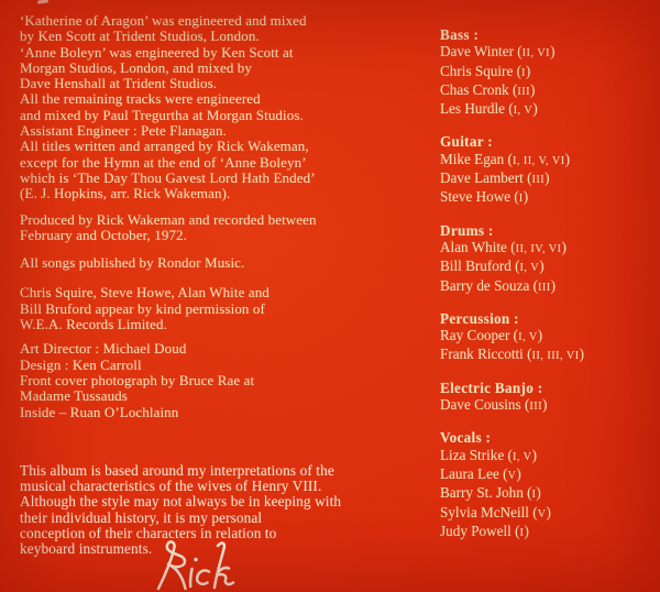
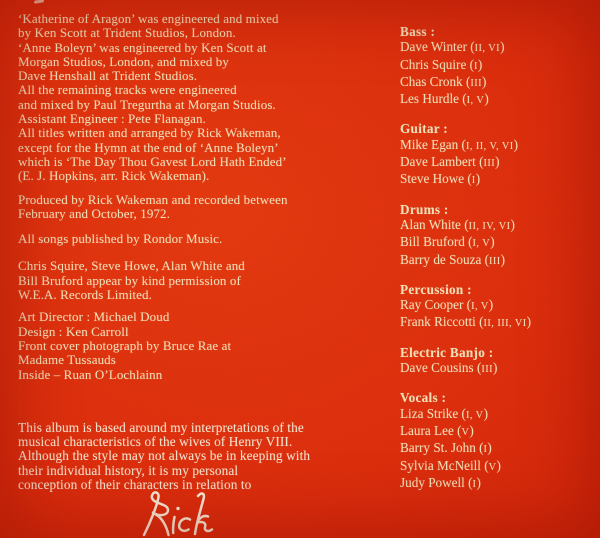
  ‘Katherine of Aragon’ was engineered and mixed
  by Ken Scott at Trident Studios, London.
  ‘Anne Boleyn’ was engineered by Ken Scott at
  Morgan Studios, London, and mixed by
  Dave Henshall at Trident Studios.
  All the remaining tracks were engineered
  and mixed by Paul Tregurtha at Morgan Studios.
  Assistant Engineer : Pete Flanagan.
  All titles written and arranged by Rick Wakeman,
  except for the Hymn at the end of ‘Anne Boleyn’
  which is ‘The Day Thou Gavest Lord Hath Ended’
  (E. J. Hopkins, arr. Rick Wakeman).
  Produced by Rick Wakeman and recorded between
  February and October, 1972.
  All songs published by Rondor Music.
  Chris Squire, Steve Howe, Alan White and
  Bill Bruford appear by kind permission of
  W.E.A. Records Limited.
  Art Director : Michael Doud
  Design : Ken Carroll
  Front cover photograph by Bruce Rae at
  Madame Tussauds
  Inside – Ruan O’Lochlainn
  This album is based around my interpretations of the
  musical characteristics of the wives of Henry VIII.
  Although the style may not always be in keeping with
  their individual history, it is my personal
  conception of their characters in relation to
- keyboard instruments.
  Bass :
  Dave Winter (II, VI)
  Chris Squire (I)
  Chas Cronk (III)
  Les Hurdle (I, V)
  Guitar :
  Mike Egan (I, II, V, VI)
  Dave Lambert (III)
  Steve Howe (I)
  Drums :
  Alan White (II, IV, VI)
  Bill Bruford (I, V)
  Barry de Souza (III)
  Percussion :
  Ray Cooper (I, V)
  Frank Riccotti (II, III, VI)
  Electric Banjo :
  Dave Cousins (III)
  Vocals :
  Liza Strike (I, V)
  Laura Lee (V)
  Barry St. John (I)
  Sylvia McNeill (V)
  Judy Powell (I)
